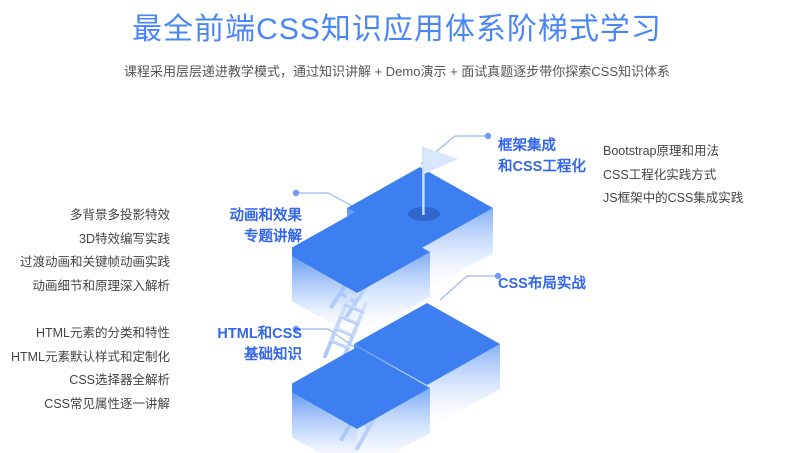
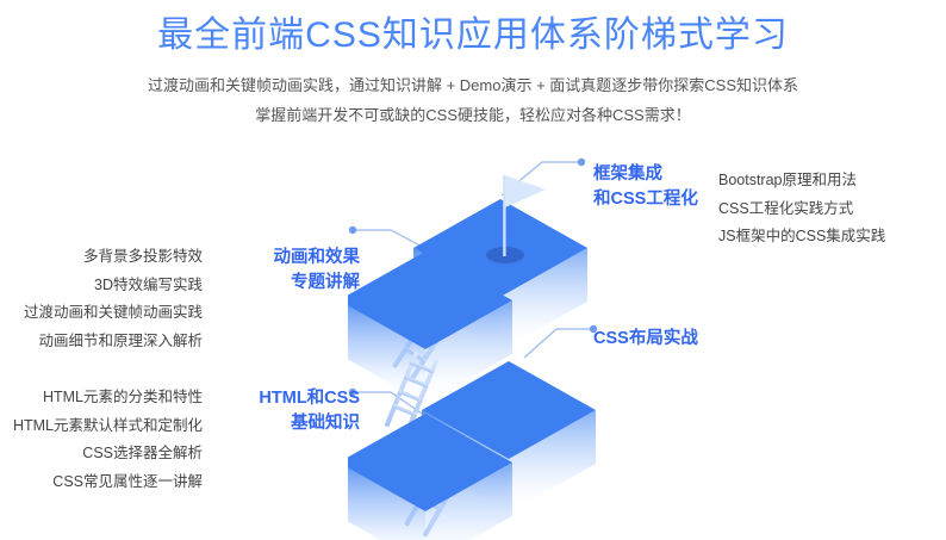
  最全前端CSS知识应用体系阶梯式学习
- 课程采用层层递进教学模式，通过知识讲解 + Demo演示 + 面试真题逐步带你探索CSS知识体系
+ 过渡动画和关键帧动画实践，通过知识讲解 + Demo演示 + 面试真题逐步带你探索CSS知识体系
+ 掌握前端开发不可或缺的CSS硬技能，轻松应对各种CSS需求！
  框架集成
  和CSS工程化
  Bootstrap原理和用法
  CSS工程化实践方式
  JS框架中的CSS集成实践
  动画和效果
  专题讲解
  多背景多投影特效
  3D特效编写实践
  过渡动画和关键帧动画实践
  动画细节和原理深入解析
  CSS布局实战
  HTML和CSS
  基础知识
  HTML元素的分类和特性
  HTML元素默认样式和定制化
  CSS选择器全解析
  CSS常见属性逐一讲解
